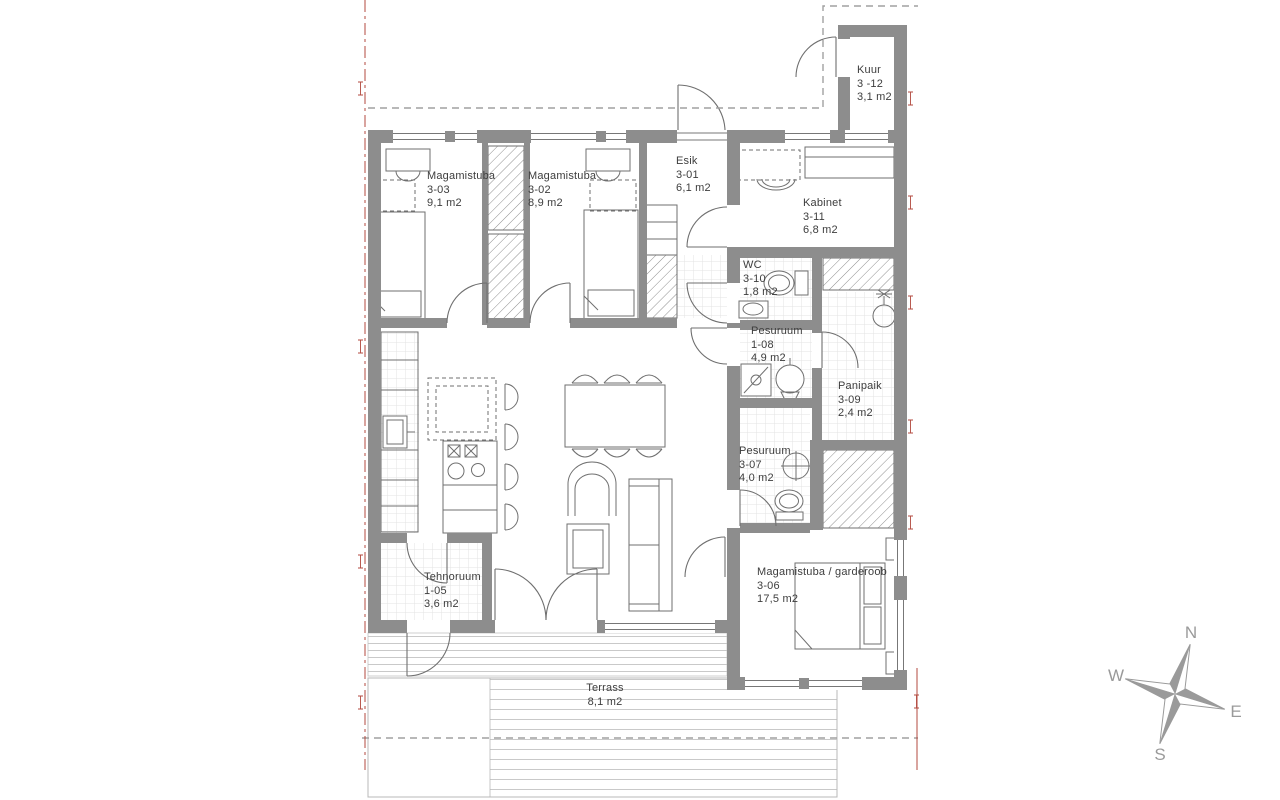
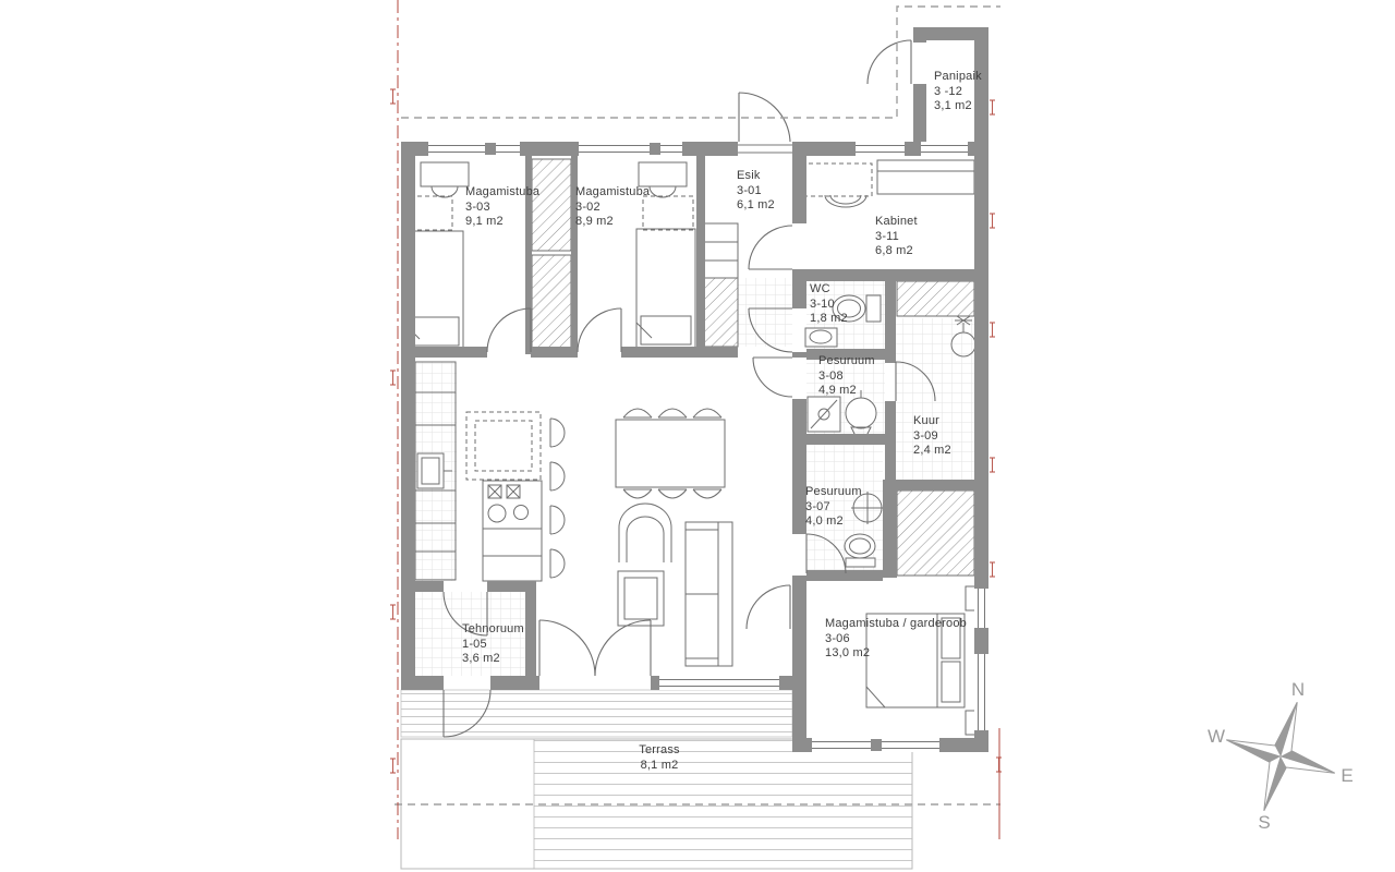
  N
  W
  E
  S
  Magamistuba
  3-03
  9,1 m2
  Magamistuba
  3-02
  8,9 m2
  Esik
  3-01
  6,1 m2
- Kuur
+ Panipaik
  3 -12
  3,1 m2
  Kabinet
  3-11
  6,8 m2
  WC
  3-10
  1,8 m2
  Pesuruum
- 1-08
+ 3-08
  4,9 m2
- Panipaik
+ Kuur
  3-09
  2,4 m2
  Pesuruum
  3-07
  4,0 m2
  Tehnoruum
  1-05
  3,6 m2
  Magamistuba / garderoob
  3-06
- 17,5 m2
+ 13,0 m2
  Terrass
  8,1 m2
